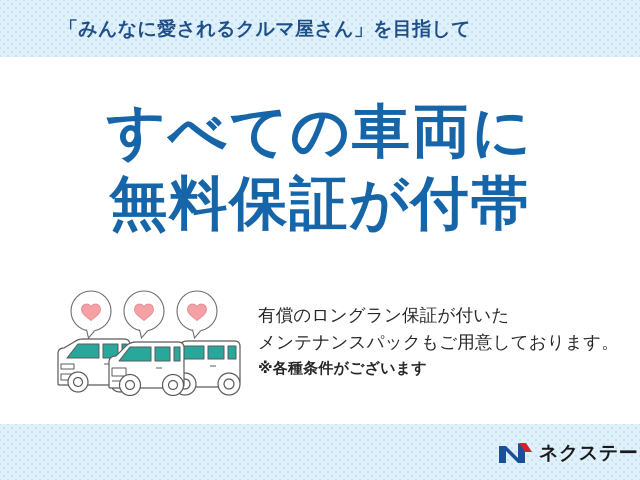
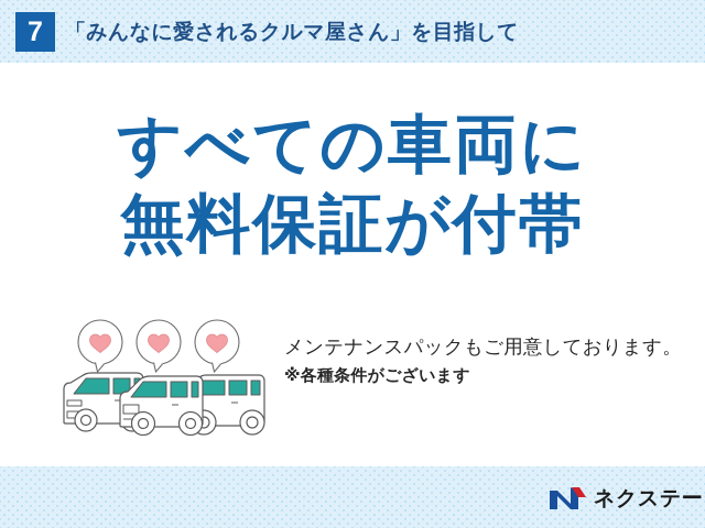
+ 7
  「みんなに愛されるクルマ屋さん」を目指して
  すべての車両に
  無料保証が付帯
- 有償のロングラン保証が付いた
  メンテナンスパックもご用意しております。
  ※各種条件がございます
  ネクステー
